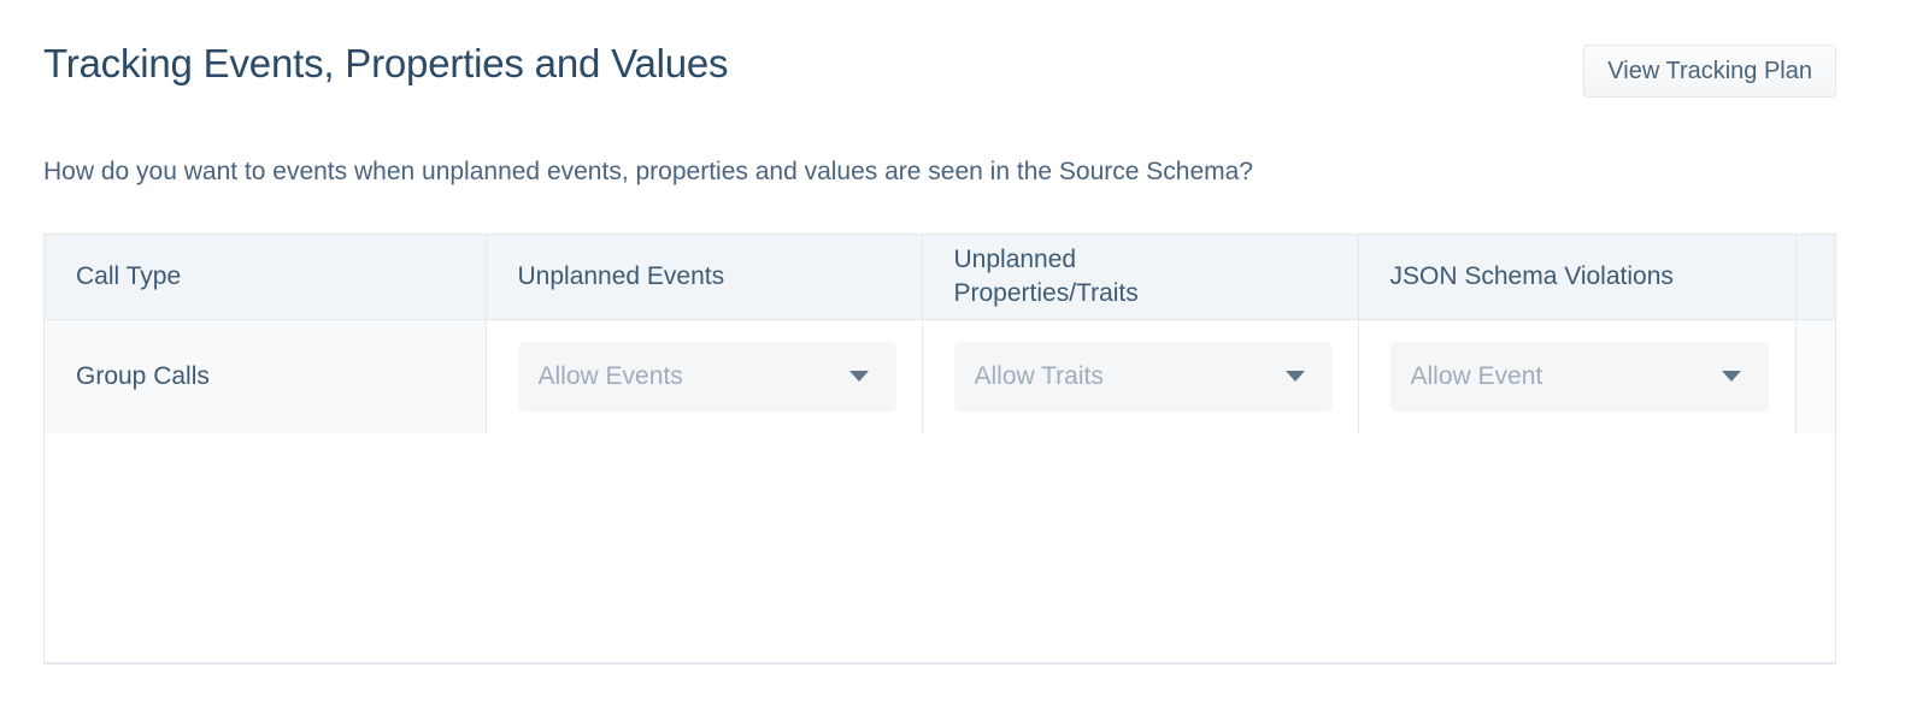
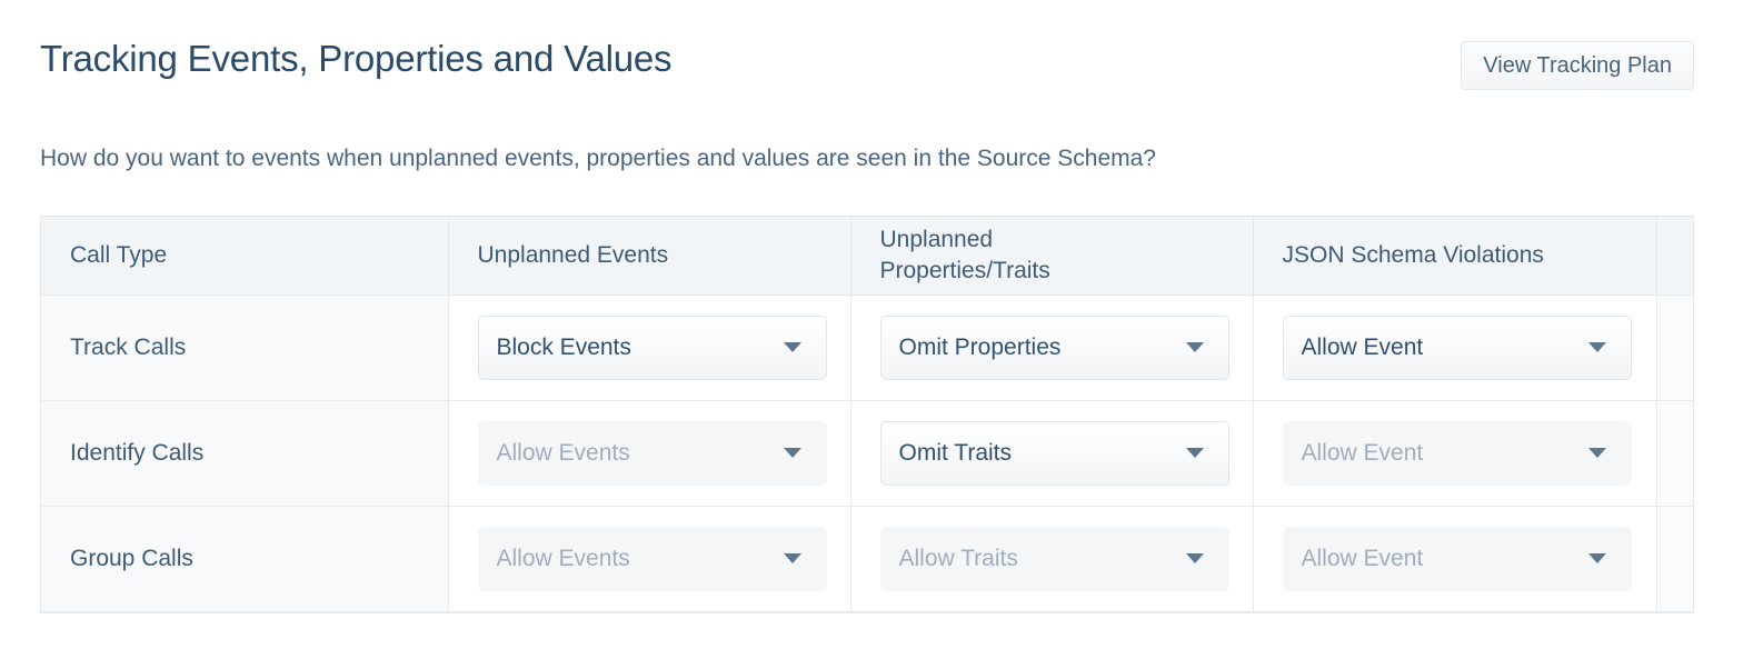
  Tracking Events, Properties and Values
  View Tracking Plan
  How do you want to events when unplanned events, properties and values are seen in the Source Schema?
  Call Type	Unplanned Events	Unplanned Properties/Traits	JSON Schema Violations
+ Track Calls	Block Events	Omit Properties	Allow Event
+ Identify Calls	Allow Events	Omit Traits	Allow Event
  Group Calls	Allow Events	Allow Traits	Allow Event
